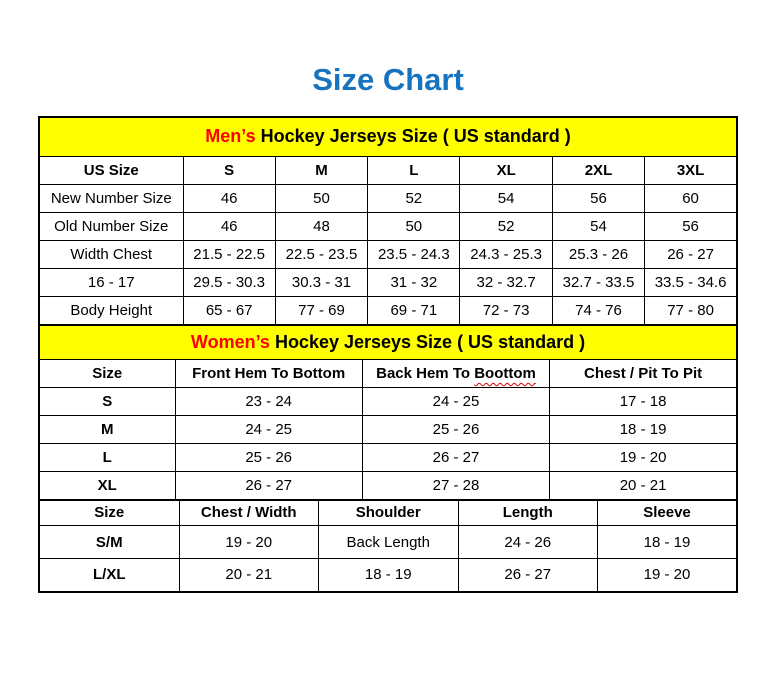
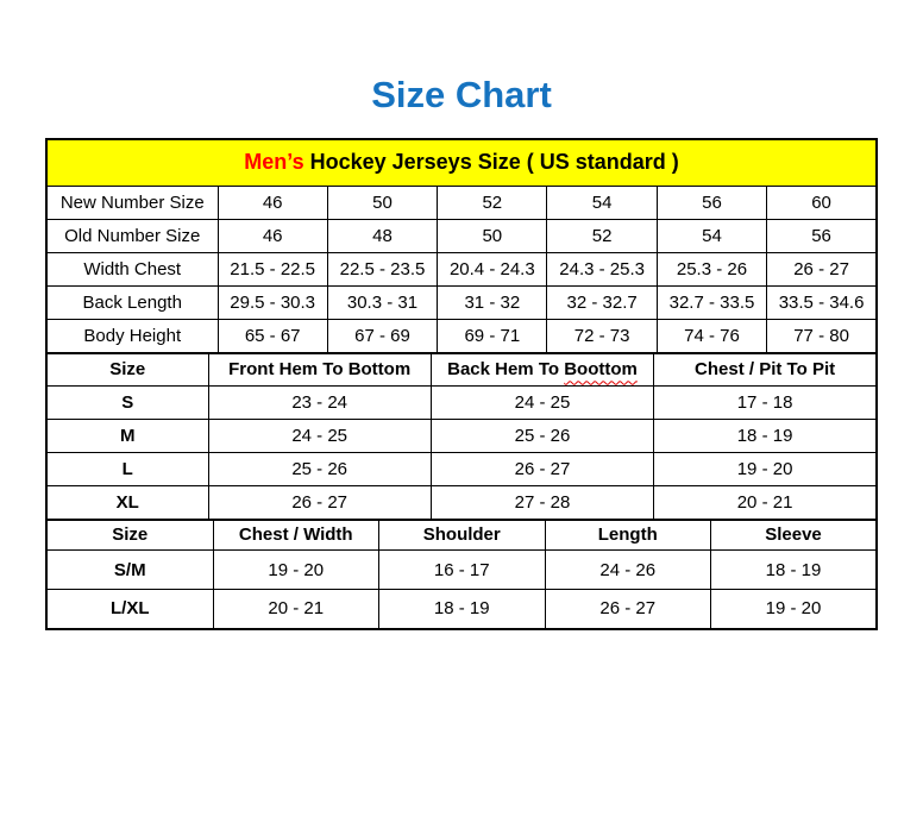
  Size Chart
  Men’s Hockey Jerseys Size ( US standard )
- US Size	S	M	L	XL	2XL	3XL
  New Number Size	46	50	52	54	56	60
  Old Number Size	46	48	50	52	54	56
- Width Chest	21.5 - 22.5	22.5 - 23.5	23.5 - 24.3	24.3 - 25.3	25.3 - 26	26 - 27
+ Width Chest	21.5 - 22.5	22.5 - 23.5	20.4 - 24.3	24.3 - 25.3	25.3 - 26	26 - 27
- 16 - 17	29.5 - 30.3	30.3 - 31	31 - 32	32 - 32.7	32.7 - 33.5	33.5 - 34.6
+ Back Length	29.5 - 30.3	30.3 - 31	31 - 32	32 - 32.7	32.7 - 33.5	33.5 - 34.6
- Body Height	65 - 67	77 - 69	69 - 71	72 - 73	74 - 76	77 - 80
+ Body Height	65 - 67	67 - 69	69 - 71	72 - 73	74 - 76	77 - 80
- Women’s Hockey Jerseys Size ( US standard )
  Size	Front Hem To Bottom	Back Hem To Boottom	Chest / Pit To Pit
  S	23 - 24	24 - 25	17 - 18
  M	24 - 25	25 - 26	18 - 19
  L	25 - 26	26 - 27	19 - 20
  XL	26 - 27	27 - 28	20 - 21
  Size	Chest / Width	Shoulder	Length	Sleeve
- S/M	19 - 20	Back Length	24 - 26	18 - 19
+ S/M	19 - 20	16 - 17	24 - 26	18 - 19
  L/XL	20 - 21	18 - 19	26 - 27	19 - 20
